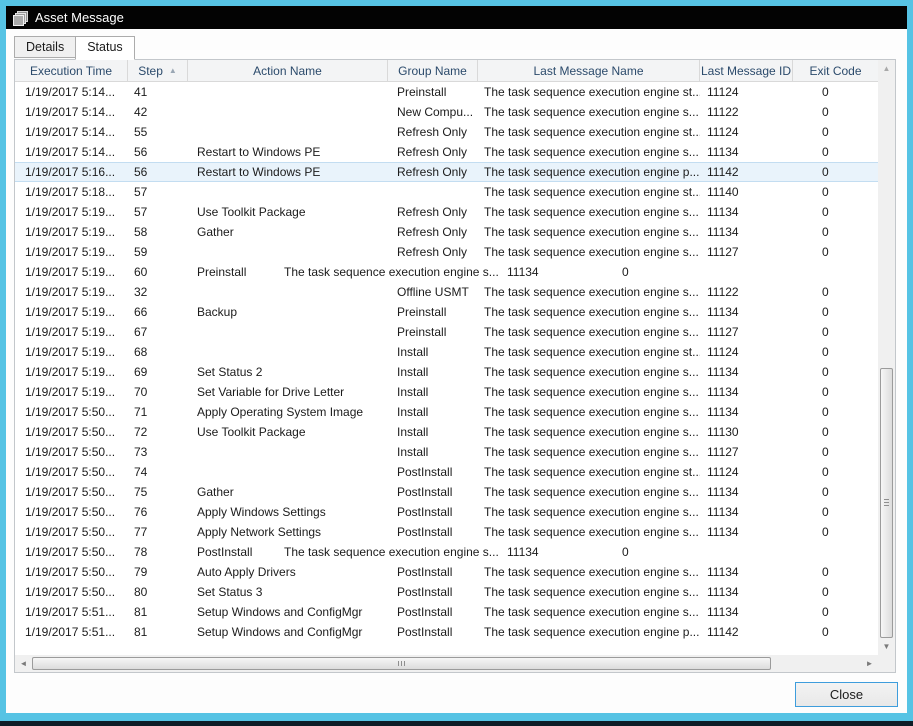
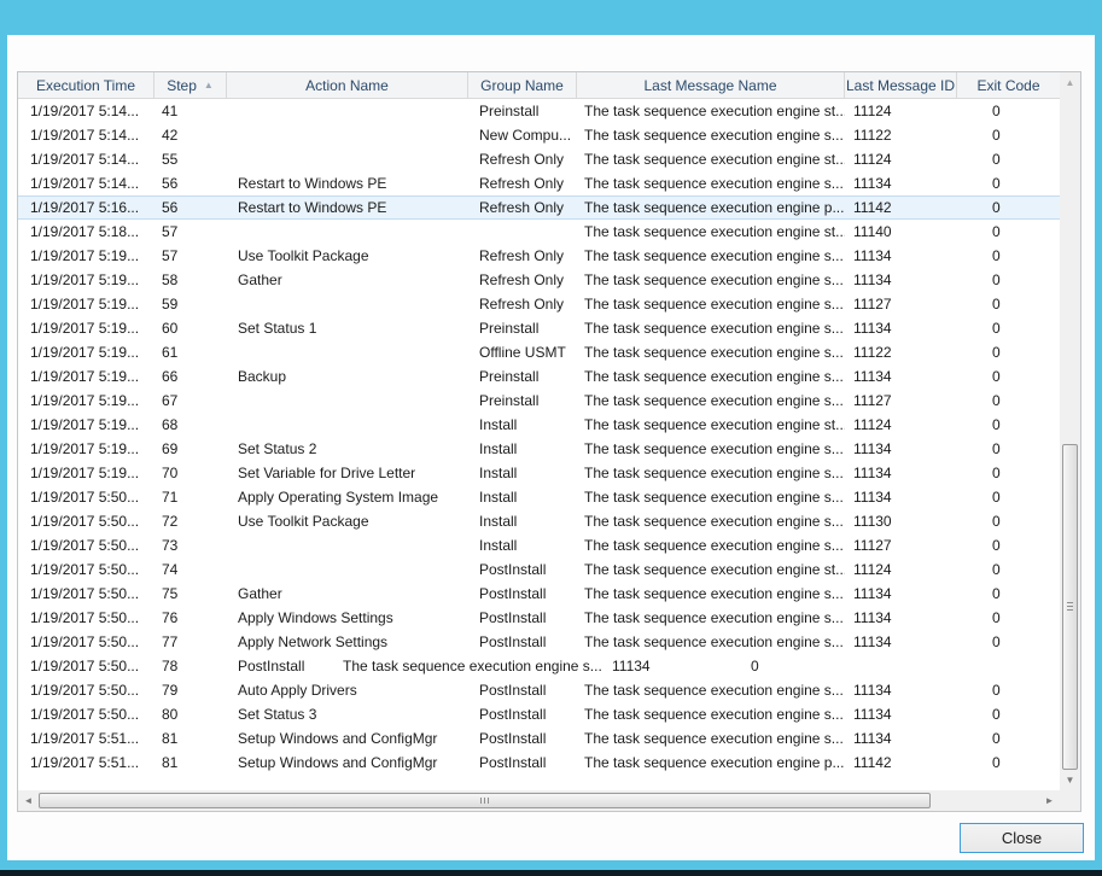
- Asset Message
- Details
- Status
  Execution Time
  Step
  ▲
  Action Name
  Group Name
  Last Message Name
  Last Message ID
  Exit Code
  1/19/2017 5:14...
  41
  Preinstall
  The task sequence execution engine st..
  11124
  0
  1/19/2017 5:14...
  42
  New Compu...
  The task sequence execution engine s...
  11122
  0
  1/19/2017 5:14...
  55
  Refresh Only
  The task sequence execution engine st..
  11124
  0
  1/19/2017 5:14...
  56
  Restart to Windows PE
  Refresh Only
  The task sequence execution engine s...
  11134
  0
  1/19/2017 5:16...
  56
  Restart to Windows PE
  Refresh Only
  The task sequence execution engine p...
  11142
  0
  1/19/2017 5:18...
  57
  The task sequence execution engine st..
  11140
  0
  1/19/2017 5:19...
  57
  Use Toolkit Package
  Refresh Only
  The task sequence execution engine s...
  11134
  0
  1/19/2017 5:19...
  58
  Gather
  Refresh Only
  The task sequence execution engine s...
  11134
  0
  1/19/2017 5:19...
  59
  Refresh Only
  The task sequence execution engine s...
  11127
  0
  1/19/2017 5:19...
  60
+ Set Status 1
  Preinstall
  The task sequence execution engine s...
  11134
  0
  1/19/2017 5:19...
- 32
+ 61
  Offline USMT
  The task sequence execution engine s...
  11122
  0
  1/19/2017 5:19...
  66
  Backup
  Preinstall
  The task sequence execution engine s...
  11134
  0
  1/19/2017 5:19...
  67
  Preinstall
  The task sequence execution engine s...
  11127
  0
  1/19/2017 5:19...
  68
  Install
  The task sequence execution engine st..
  11124
  0
  1/19/2017 5:19...
  69
  Set Status 2
  Install
  The task sequence execution engine s...
  11134
  0
  1/19/2017 5:19...
  70
  Set Variable for Drive Letter
  Install
  The task sequence execution engine s...
  11134
  0
  1/19/2017 5:50...
  71
  Apply Operating System Image
  Install
  The task sequence execution engine s...
  11134
  0
  1/19/2017 5:50...
  72
  Use Toolkit Package
  Install
  The task sequence execution engine s...
  11130
  0
  1/19/2017 5:50...
  73
  Install
  The task sequence execution engine s...
  11127
  0
  1/19/2017 5:50...
  74
  PostInstall
  The task sequence execution engine st..
  11124
  0
  1/19/2017 5:50...
  75
  Gather
  PostInstall
  The task sequence execution engine s...
  11134
  0
  1/19/2017 5:50...
  76
  Apply Windows Settings
  PostInstall
  The task sequence execution engine s...
  11134
  0
  1/19/2017 5:50...
  77
  Apply Network Settings
  PostInstall
  The task sequence execution engine s...
  11134
  0
  1/19/2017 5:50...
  78
  PostInstall
  The task sequence execution engine s...
  11134
  0
  1/19/2017 5:50...
  79
  Auto Apply Drivers
  PostInstall
  The task sequence execution engine s...
  11134
  0
  1/19/2017 5:50...
  80
  Set Status 3
  PostInstall
  The task sequence execution engine s...
  11134
  0
  1/19/2017 5:51...
  81
  Setup Windows and ConfigMgr
  PostInstall
  The task sequence execution engine s...
  11134
  0
  1/19/2017 5:51...
  81
  Setup Windows and ConfigMgr
  PostInstall
  The task sequence execution engine p...
  11142
  0
  ▲
  ▼
  ◄
  ►
  Close
